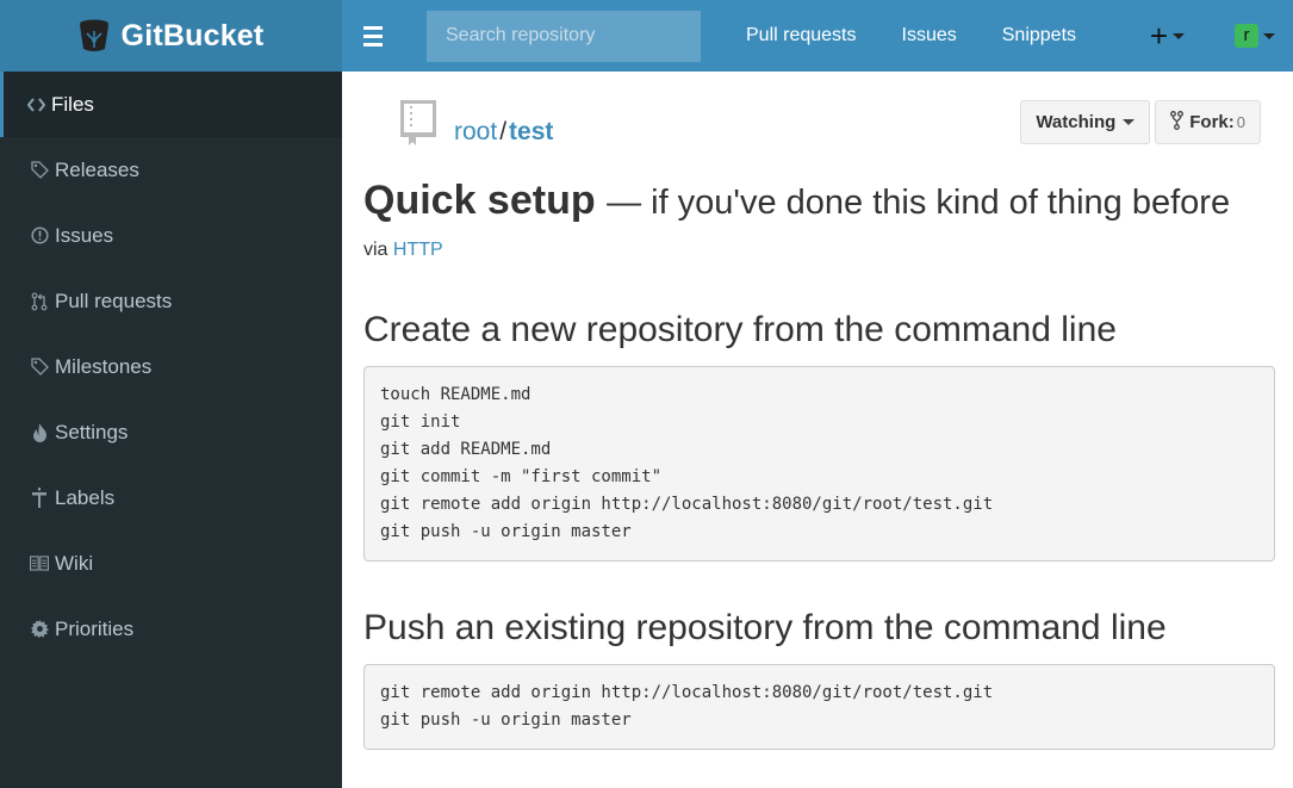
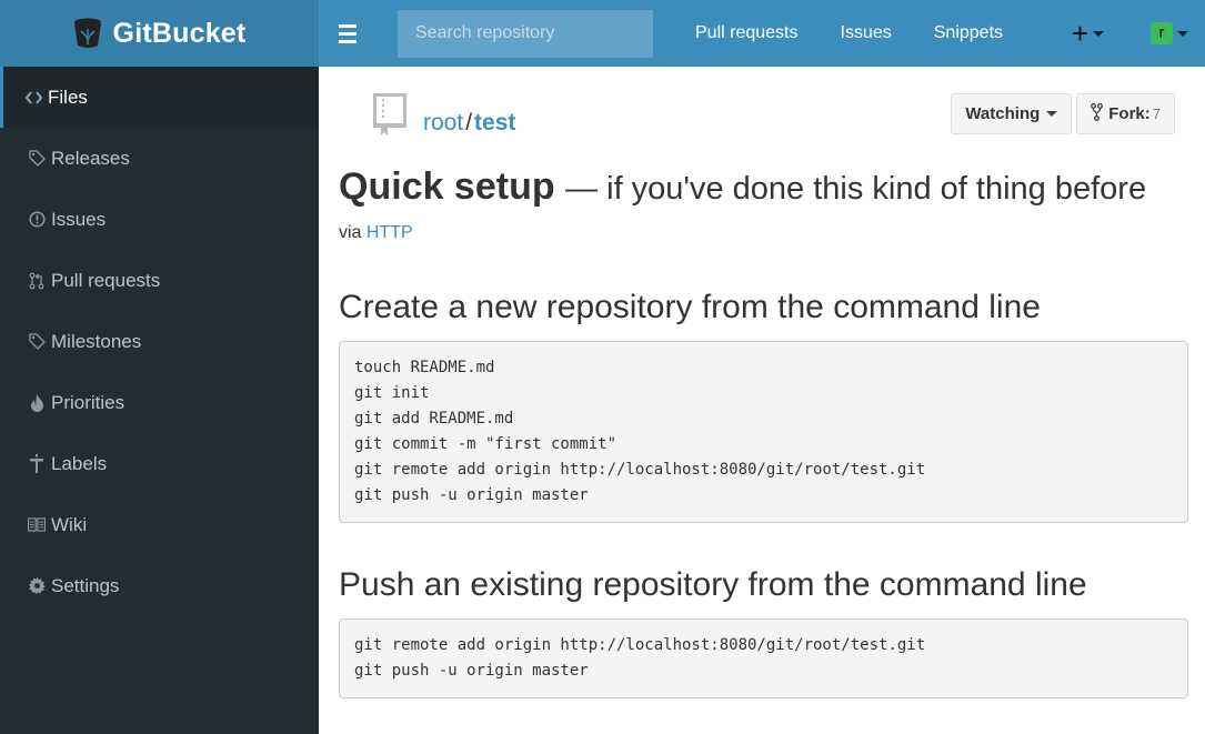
  GitBucket
  Files
  Releases
  Issues
  Pull requests
  Milestones
- Settings
+ Priorities
  Labels
  Wiki
- Priorities
+ Settings
  Search repository
  Pull requests
  Issues
  Snippets
  +
  r
  root/test
  Watching
  Fork:
- 0
+ 7
  Quick setup — if you've done this kind of thing before
  via HTTP
  Create a new repository from the command line
  touch README.md
  git init
  git add README.md
  git commit -m "first commit"
  git remote add origin http://localhost:8080/git/root/test.git
  git push -u origin master
  Push an existing repository from the command line
  git remote add origin http://localhost:8080/git/root/test.git
  git push -u origin master
